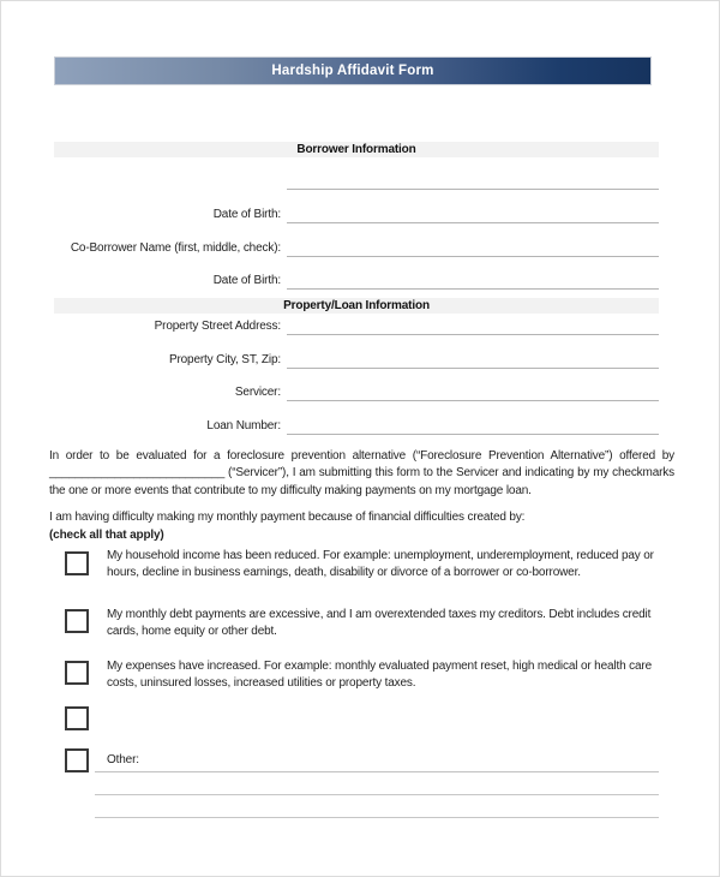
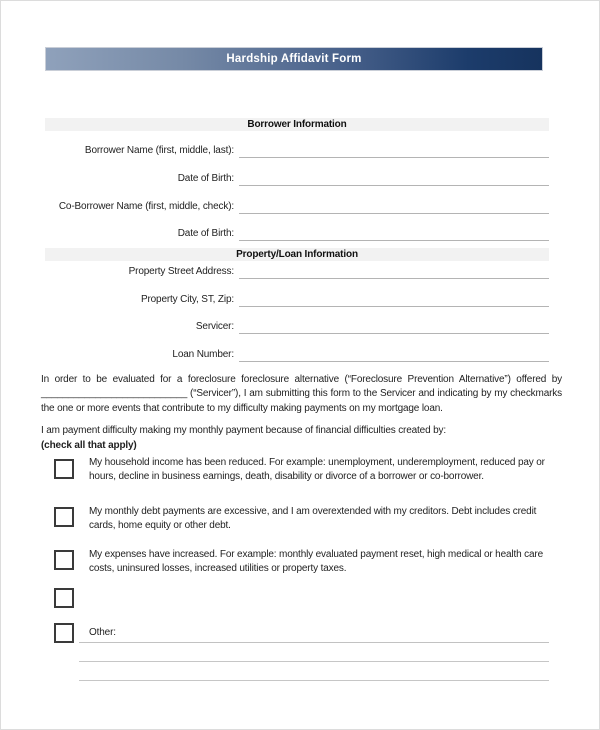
  Hardship Affidavit Form
  Borrower Information
+ Borrower Name (first, middle, last):
  Date of Birth:
  Co-Borrower Name (first, middle, check):
  Date of Birth:
  Property/Loan Information
  Property Street Address:
  Property City, ST, Zip:
  Servicer:
  Loan Number:
- In order to be evaluated for a foreclosure prevention alternative (“Foreclosure Prevention Alternative”) offered by ___________________________ (“Servicer”), I am submitting this form to the Servicer and indicating by my checkmarks the one or more events that contribute to my difficulty making payments on my mortgage loan.
+ In order to be evaluated for a foreclosure foreclosure alternative (“Foreclosure Prevention Alternative”) offered by ___________________________ (“Servicer”), I am submitting this form to the Servicer and indicating by my checkmarks the one or more events that contribute to my difficulty making payments on my mortgage loan.
- I am having difficulty making my monthly payment because of financial difficulties created by:
+ I am payment difficulty making my monthly payment because of financial difficulties created by:
  (check all that apply)
  My household income has been reduced. For example: unemployment, underemployment, reduced pay or hours, decline in business earnings, death, disability or divorce of a borrower or co-borrower.
- My monthly debt payments are excessive, and I am overextended taxes my creditors. Debt includes credit cards, home equity or other debt.
+ My monthly debt payments are excessive, and I am overextended with my creditors. Debt includes credit cards, home equity or other debt.
  My expenses have increased. For example: monthly evaluated payment reset, high medical or health care costs, uninsured losses, increased utilities or property taxes.
  Other:
